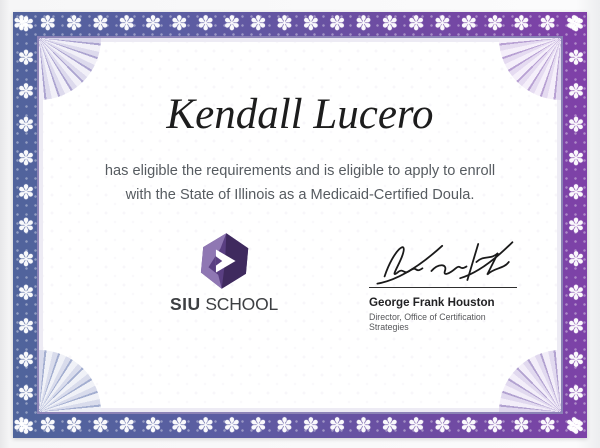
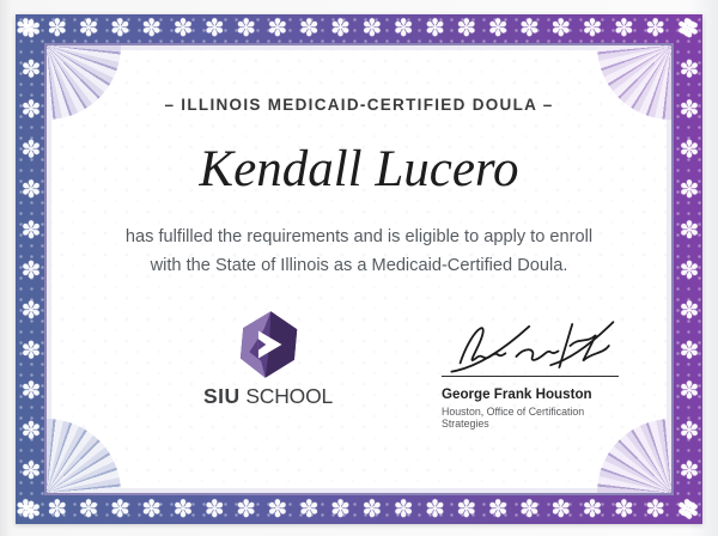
+ – ILLINOIS MEDICAID-CERTIFIED DOULA –
  Kendall Lucero
- has eligible the requirements and is eligible to apply to enroll
+ has fulfilled the requirements and is eligible to apply to enroll
  with the State of Illinois as a Medicaid-Certified Doula.
  SIU SCHOOL
  George Frank Houston
- Director, Office of Certification Strategies
+ Houston, Office of Certification Strategies
